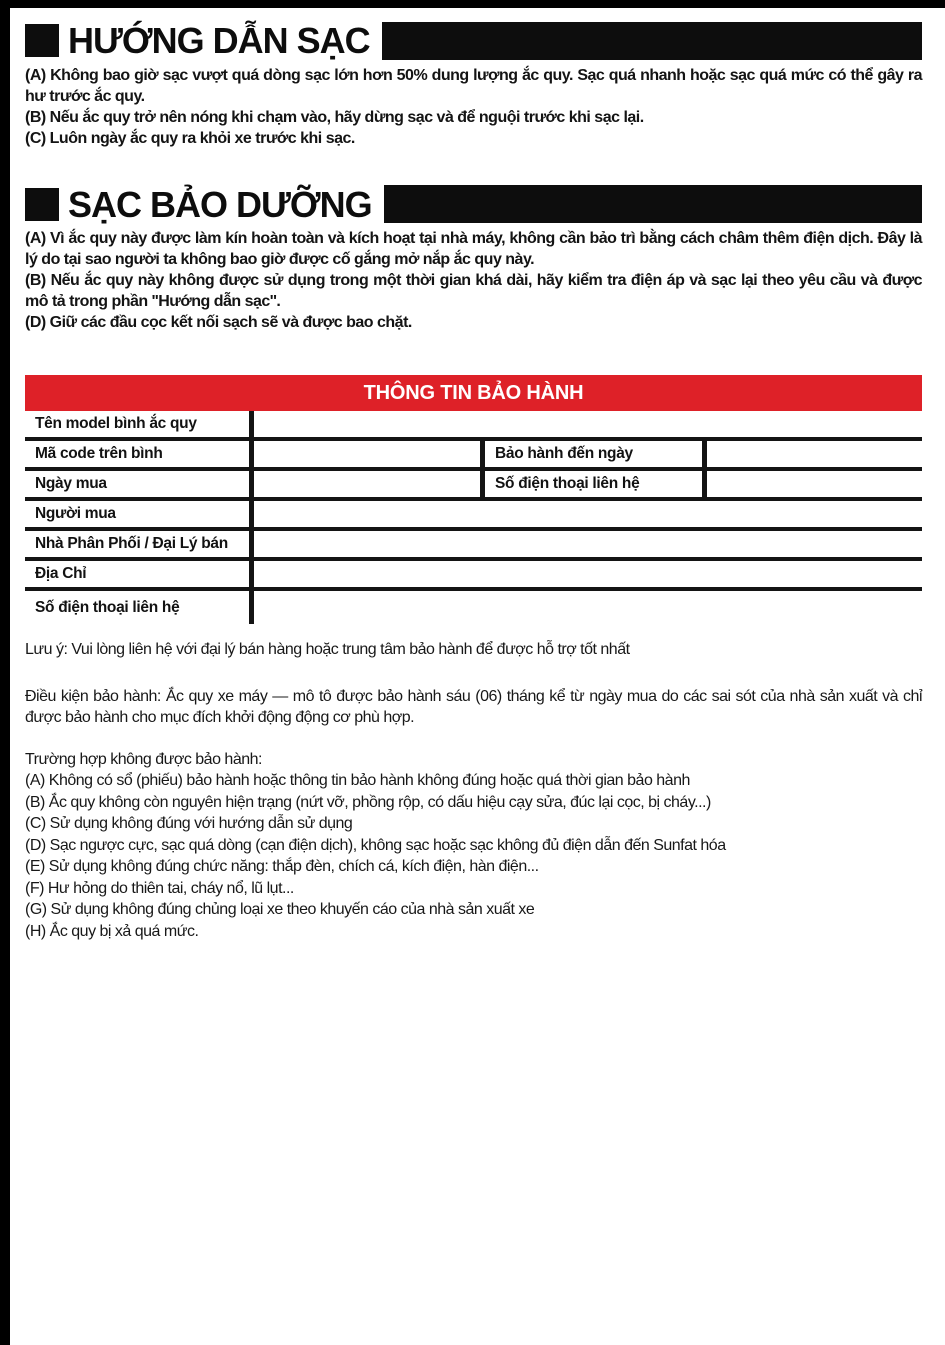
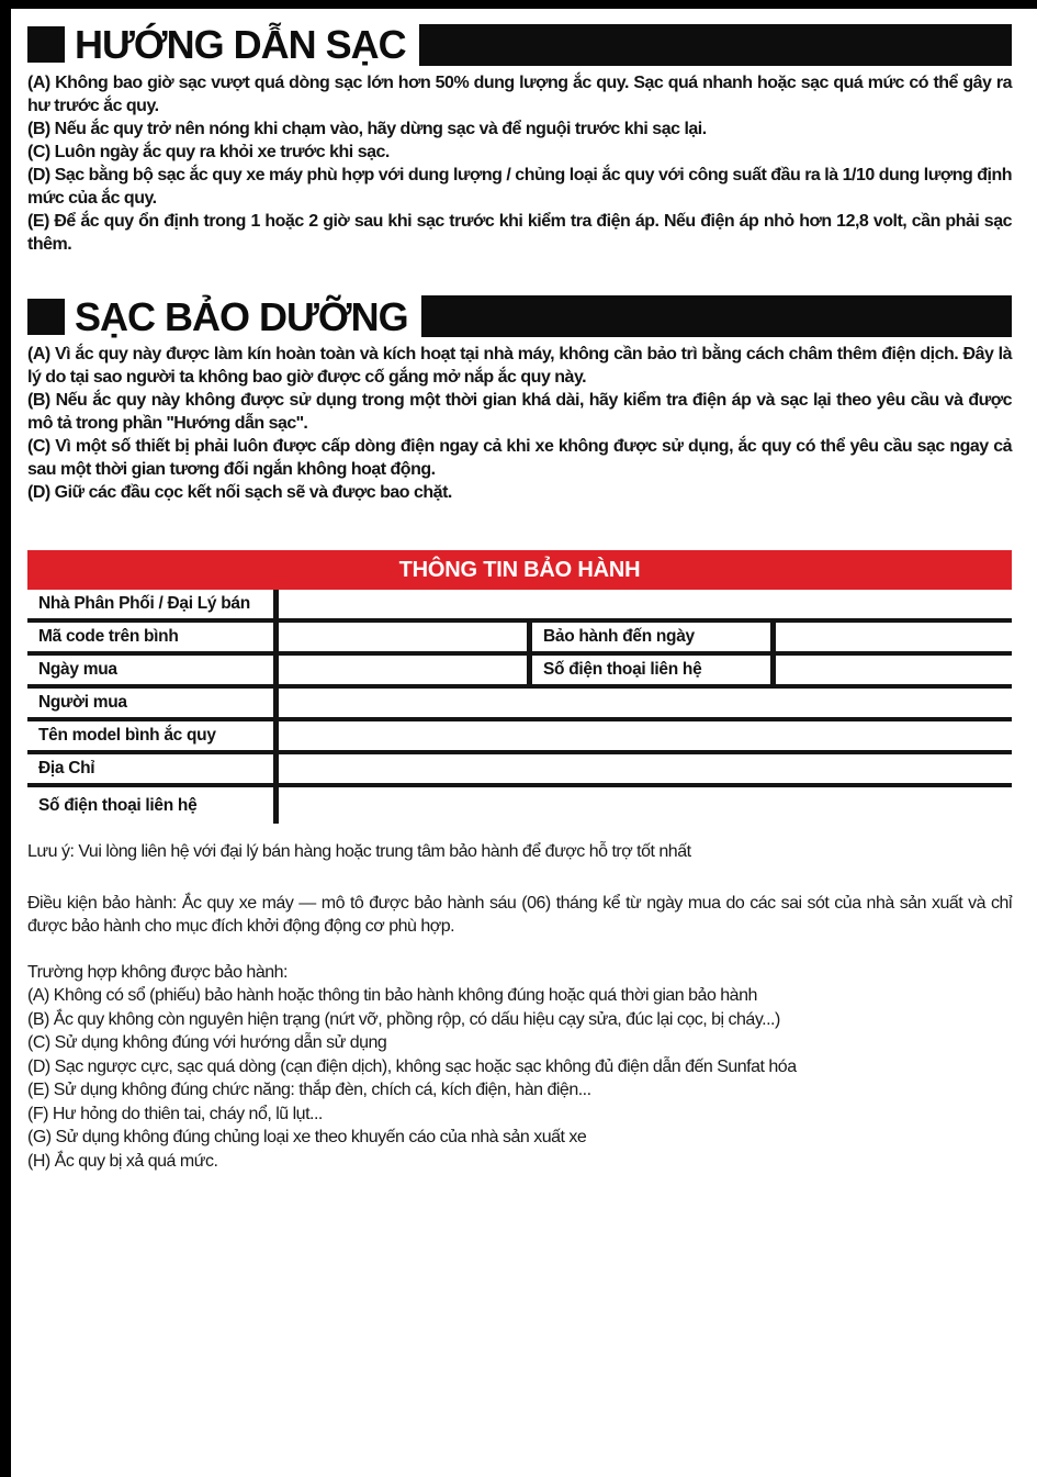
  HƯỚNG DẪN SẠC
  (A) Không bao giờ sạc vượt quá dòng sạc lớn hơn 50% dung lượng ắc quy. Sạc quá nhanh hoặc sạc quá mức có thể gây ra hư trước ắc quy.
  (B) Nếu ắc quy trở nên nóng khi chạm vào, hãy dừng sạc và để nguội trước khi sạc lại.
  (C) Luôn ngày ắc quy ra khỏi xe trước khi sạc.
+ (D) Sạc bằng bộ sạc ắc quy xe máy phù hợp với dung lượng / chủng loại ắc quy với công suất đầu ra là 1/10 dung lượng định mức của ắc quy.
+ (E) Để ắc quy ổn định trong 1 hoặc 2 giờ sau khi sạc trước khi kiểm tra điện áp. Nếu điện áp nhỏ hơn 12,8 volt, cần phải sạc thêm.
  SẠC BẢO DƯỠNG
  (A) Vì ắc quy này được làm kín hoàn toàn và kích hoạt tại nhà máy, không cần bảo trì bằng cách châm thêm điện dịch. Đây là lý do tại sao người ta không bao giờ được cố gắng mở nắp ắc quy này.
  (B) Nếu ắc quy này không được sử dụng trong một thời gian khá dài, hãy kiểm tra điện áp và sạc lại theo yêu cầu và được mô tả trong phần ''Hướng dẫn sạc''.
+ (C) Vì một số thiết bị phải luôn được cấp dòng điện ngay cả khi xe không được sử dụng, ắc quy có thể yêu cầu sạc ngay cả sau một thời gian tương đối ngắn không hoạt động.
  (D) Giữ các đầu cọc kết nối sạch sẽ và được bao chặt.
  THÔNG TIN BẢO HÀNH
- Tên model bình ắc quy
+ Nhà Phân Phối / Đại Lý bán
  Mã code trên bình
  Bảo hành đến ngày
  Ngày mua
  Số điện thoại liên hệ
  Người mua
- Nhà Phân Phối / Đại Lý bán
+ Tên model bình ắc quy
  Địa Chỉ
  Số điện thoại liên hệ
  Lưu ý: Vui lòng liên hệ với đại lý bán hàng hoặc trung tâm bảo hành để được hỗ trợ tốt nhất
  Điều kiện bảo hành: Ắc quy xe máy — mô tô được bảo hành sáu (06) tháng kể từ ngày mua do các sai sót của nhà sản xuất và chỉ được bảo hành cho mục đích khởi động động cơ phù hợp.
  Trường hợp không được bảo hành:
  (A) Không có sổ (phiếu) bảo hành hoặc thông tin bảo hành không đúng hoặc quá thời gian bảo hành
  (B) Ắc quy không còn nguyên hiện trạng (nứt vỡ, phồng rộp, có dấu hiệu cạy sửa, đúc lại cọc, bị cháy...)
  (C) Sử dụng không đúng với hướng dẫn sử dụng
  (D) Sạc ngược cực, sạc quá dòng (cạn điện dịch), không sạc hoặc sạc không đủ điện dẫn đến Sunfat hóa
  (E) Sử dụng không đúng chức năng: thắp đèn, chích cá, kích điện, hàn điện...
  (F) Hư hỏng do thiên tai, cháy nổ, lũ lụt...
  (G) Sử dụng không đúng chủng loại xe theo khuyến cáo của nhà sản xuất xe
  (H) Ắc quy bị xả quá mức.
